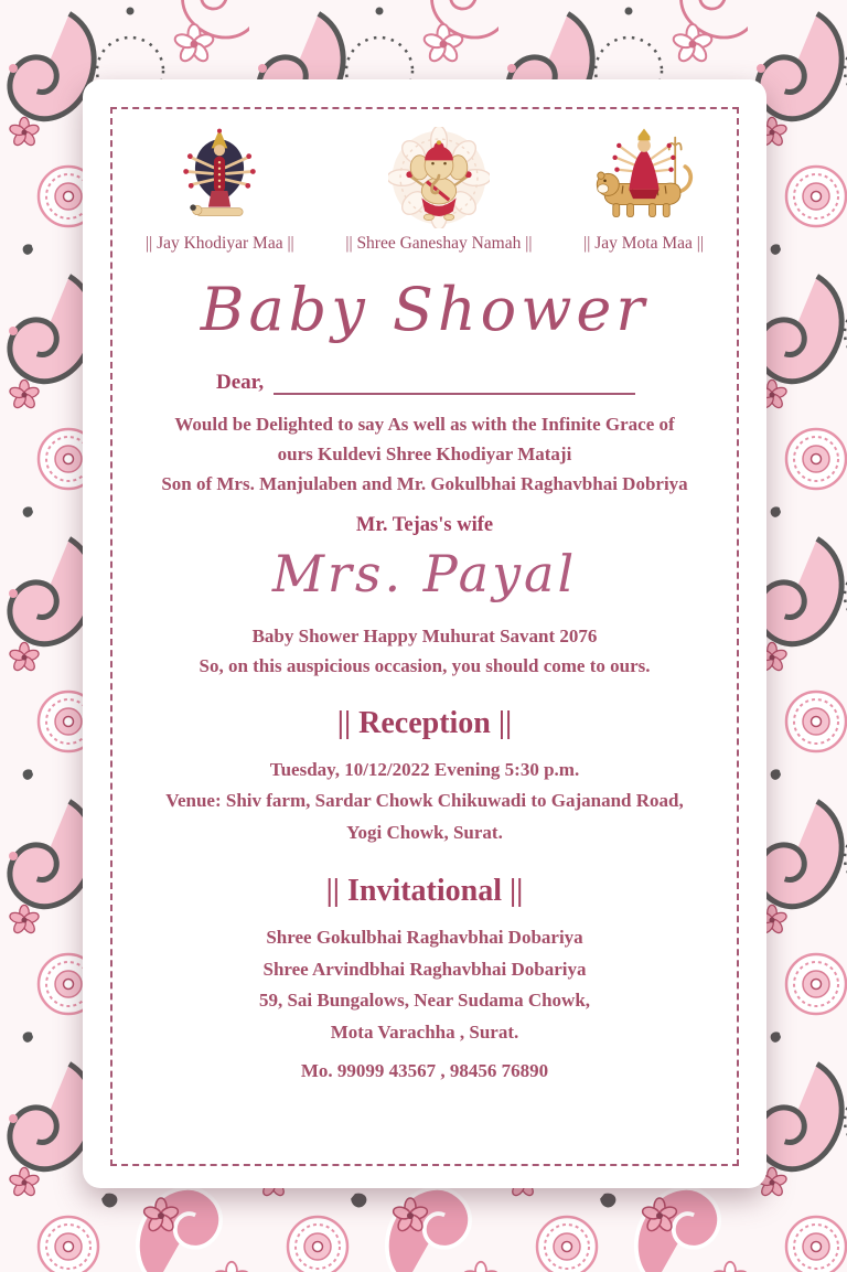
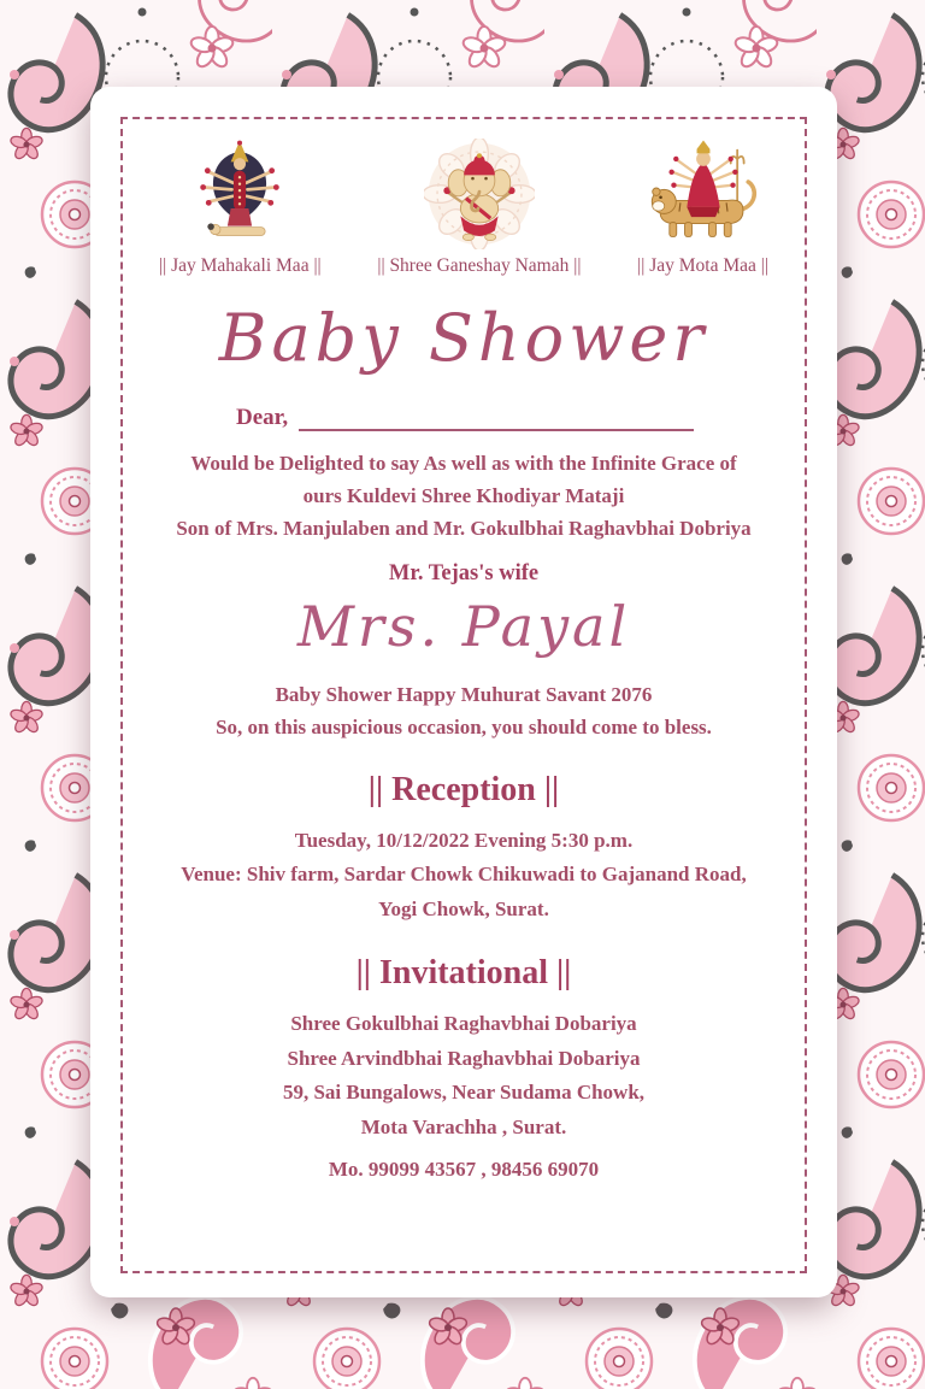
- || Jay Khodiyar Maa ||
+ || Jay Mahakali Maa ||
  || Shree Ganeshay Namah ||
  || Jay Mota Maa ||
  Baby Shower
  Dear,
  Would be Delighted to say As well as with the Infinite Grace of
  ours Kuldevi Shree Khodiyar Mataji
  Son of Mrs. Manjulaben and Mr. Gokulbhai Raghavbhai Dobriya
  Mr. Tejas's wife
  Mrs. Payal
  Baby Shower Happy Muhurat Savant 2076
- So, on this auspicious occasion, you should come to ours.
+ So, on this auspicious occasion, you should come to bless.
  || Reception ||
  Tuesday, 10/12/2022 Evening 5:30 p.m.
  Venue: Shiv farm, Sardar Chowk Chikuwadi to Gajanand Road,
  Yogi Chowk, Surat.
  || Invitational ||
  Shree Gokulbhai Raghavbhai Dobariya
  Shree Arvindbhai Raghavbhai Dobariya
  59, Sai Bungalows, Near Sudama Chowk,
  Mota Varachha , Surat.
- Mo. 99099 43567 , 98456 76890
+ Mo. 99099 43567 , 98456 69070
